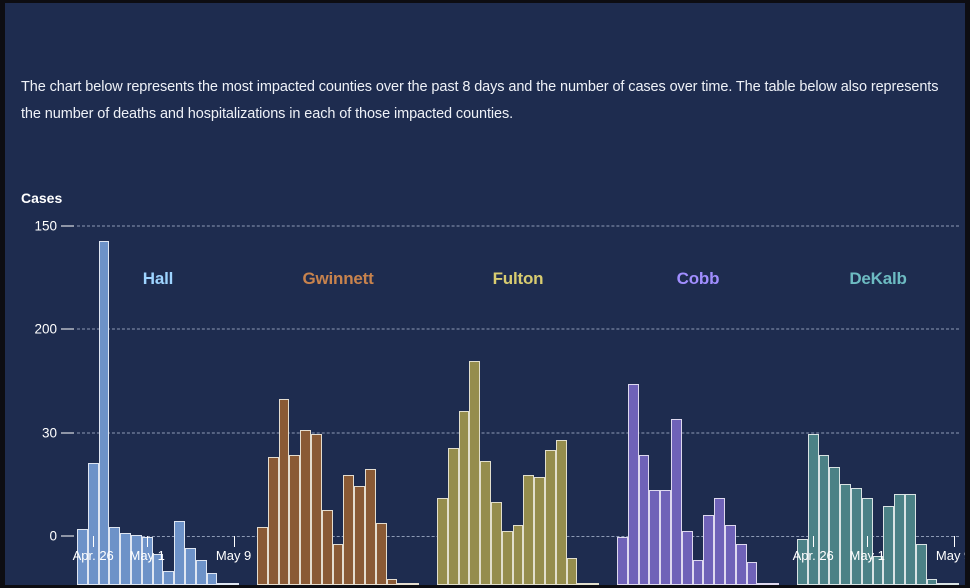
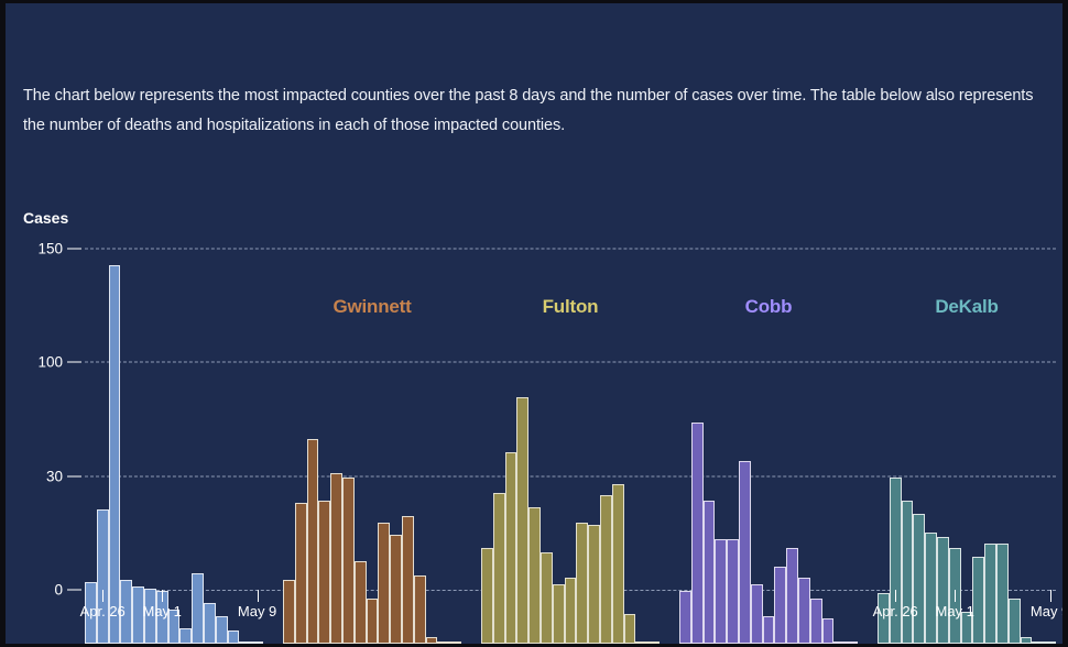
  The chart below represents the most impacted counties over the past 8 days and the number of cases over time. The table below also represents the number of deaths and hospitalizations in each of those impacted counties.
  Cases
  0
  30
- 200
+ 100
  150
- Hall
  Apr. 26
  May 1
  May 9
  Gwinnett
  Fulton
  Cobb
  DeKalb
  Apr. 26
  May 1
  May
